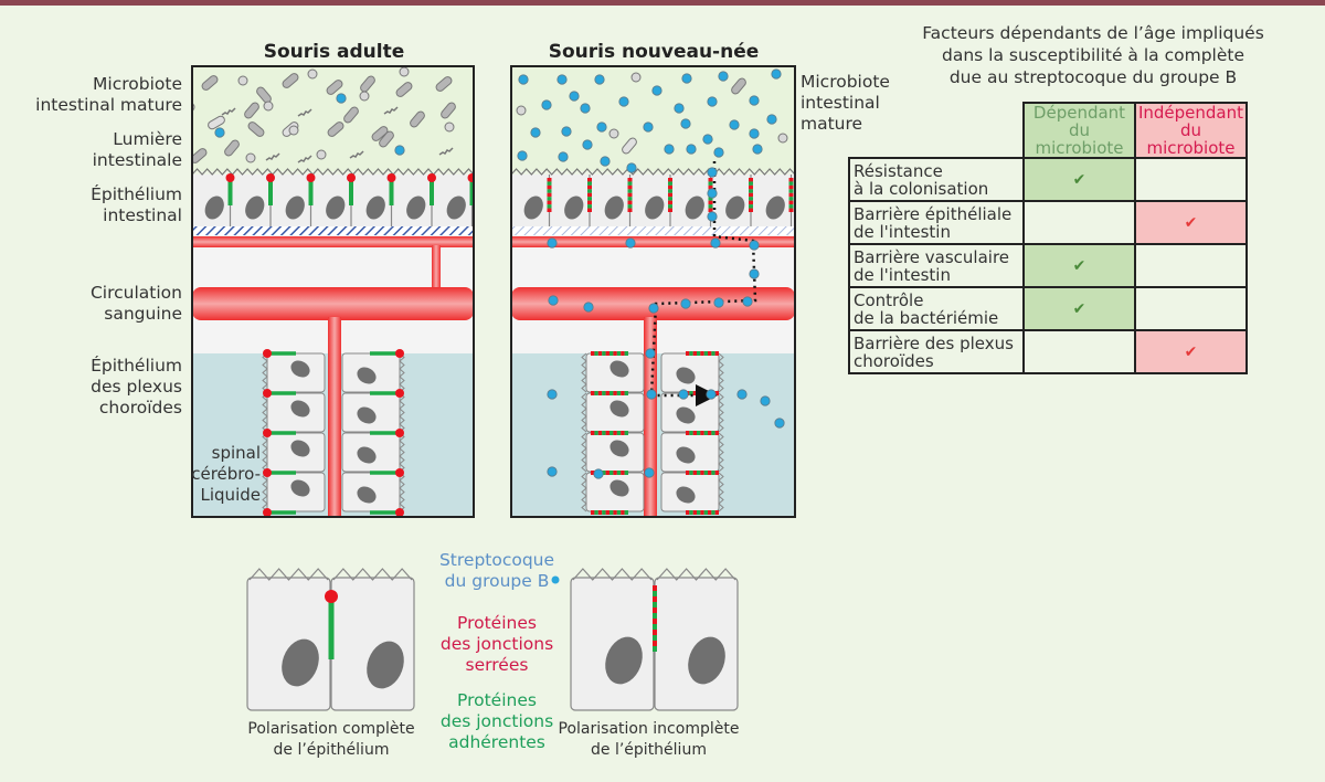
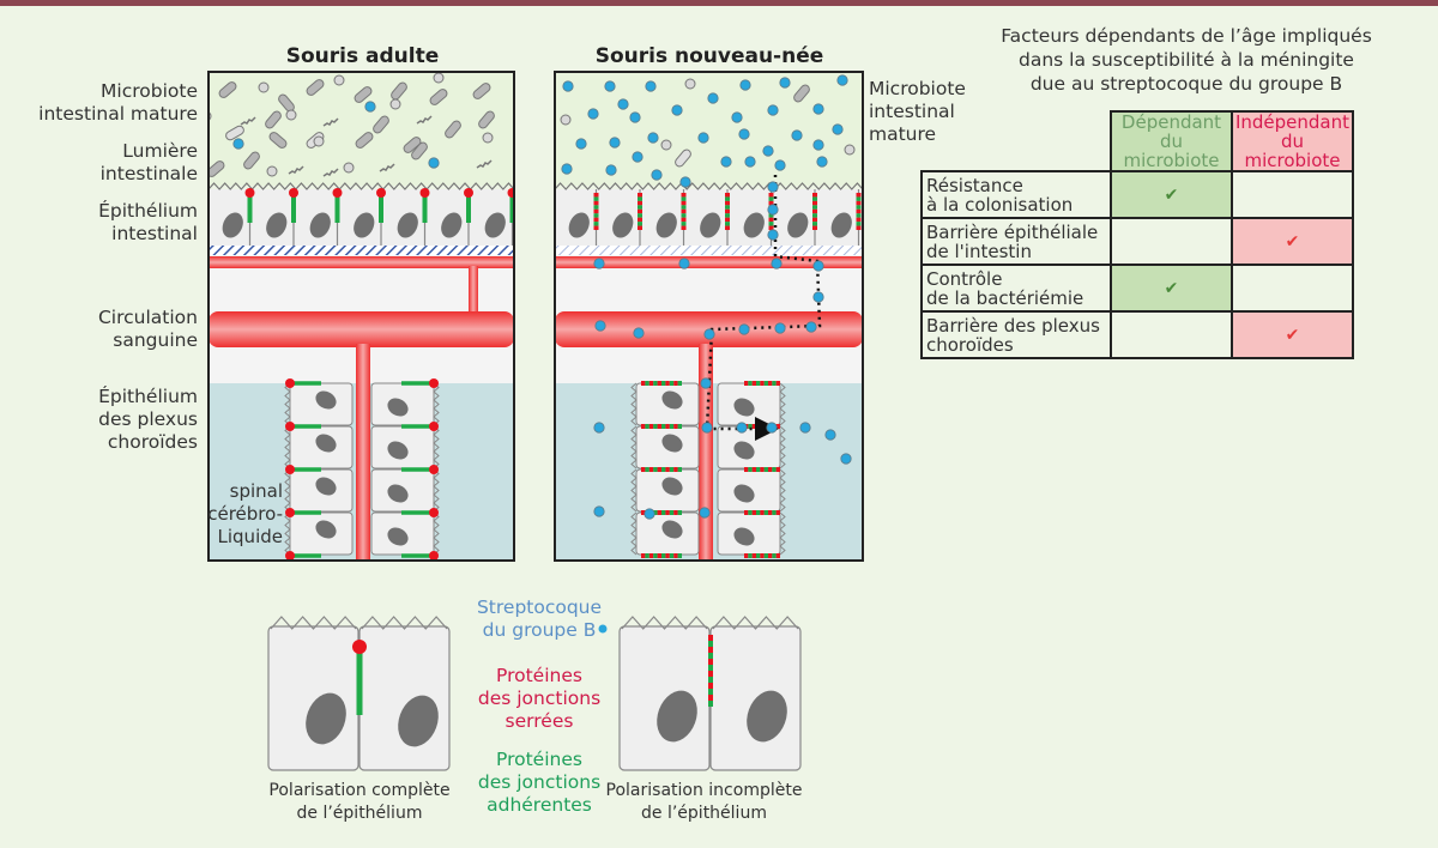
  Souris adulte
  Souris nouveau-née
  Microbiote
  intestinal mature
  Lumière
  intestinale
  Épithélium
  intestinal
  Circulation
  sanguine
  Épithélium
  des plexus
  choroïdes
  spinal
  cérébro-
  Liquide
  Microbiote
  intestinal
  mature
  Facteurs dépendants de l’âge impliqués
- dans la susceptibilité à la complète
+ dans la susceptibilité à la méningite
  due au streptocoque du groupe B
  	Dépendant du microbiote	Indépendant du microbiote
  Résistanceà la colonisation	✔
  Barrière épithélialede l'intestin		✔
- Barrière vasculairede l'intestin	✔
  Contrôlede la bactériémie	✔
  Barrière des plexuschoroïdes		✔
  Streptocoque
  du groupe B
  Protéines
  des jonctions
  serrées
  Protéines
  des jonctions
  adhérentes
  Polarisation complète
  de l’épithélium
  Polarisation incomplète
  de l’épithélium
